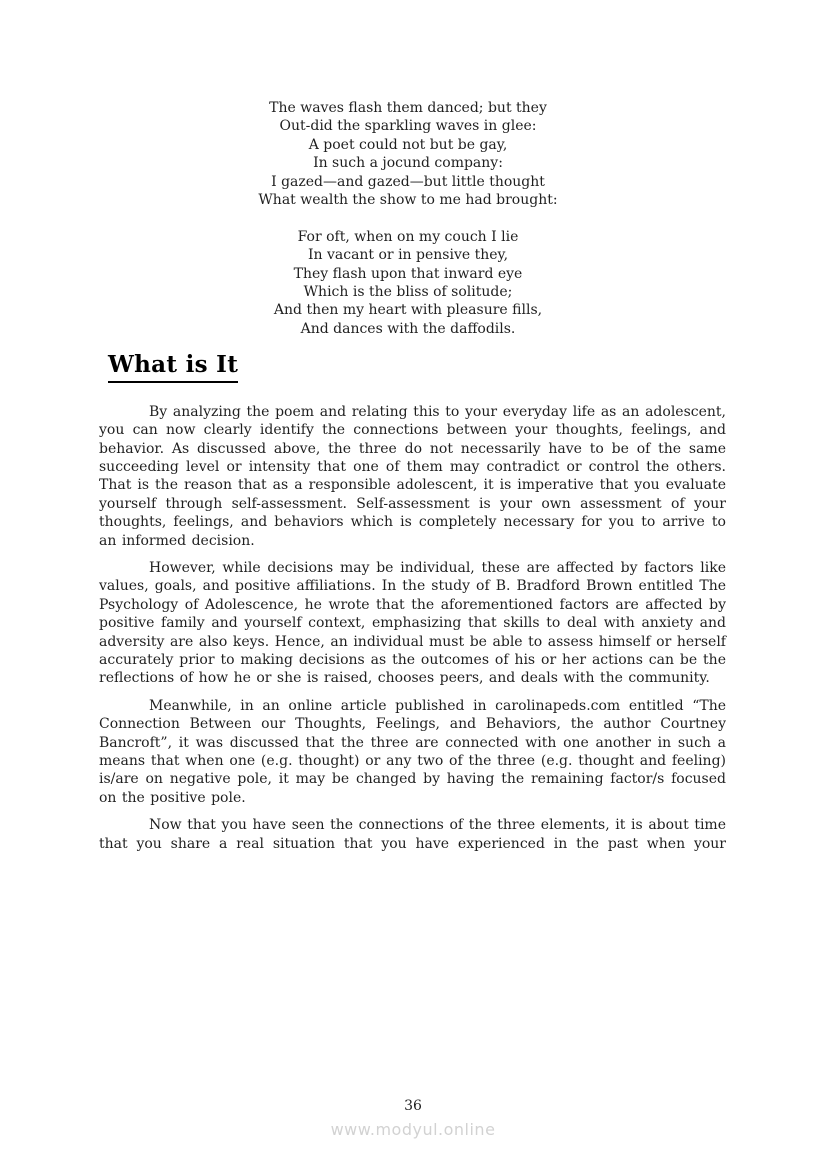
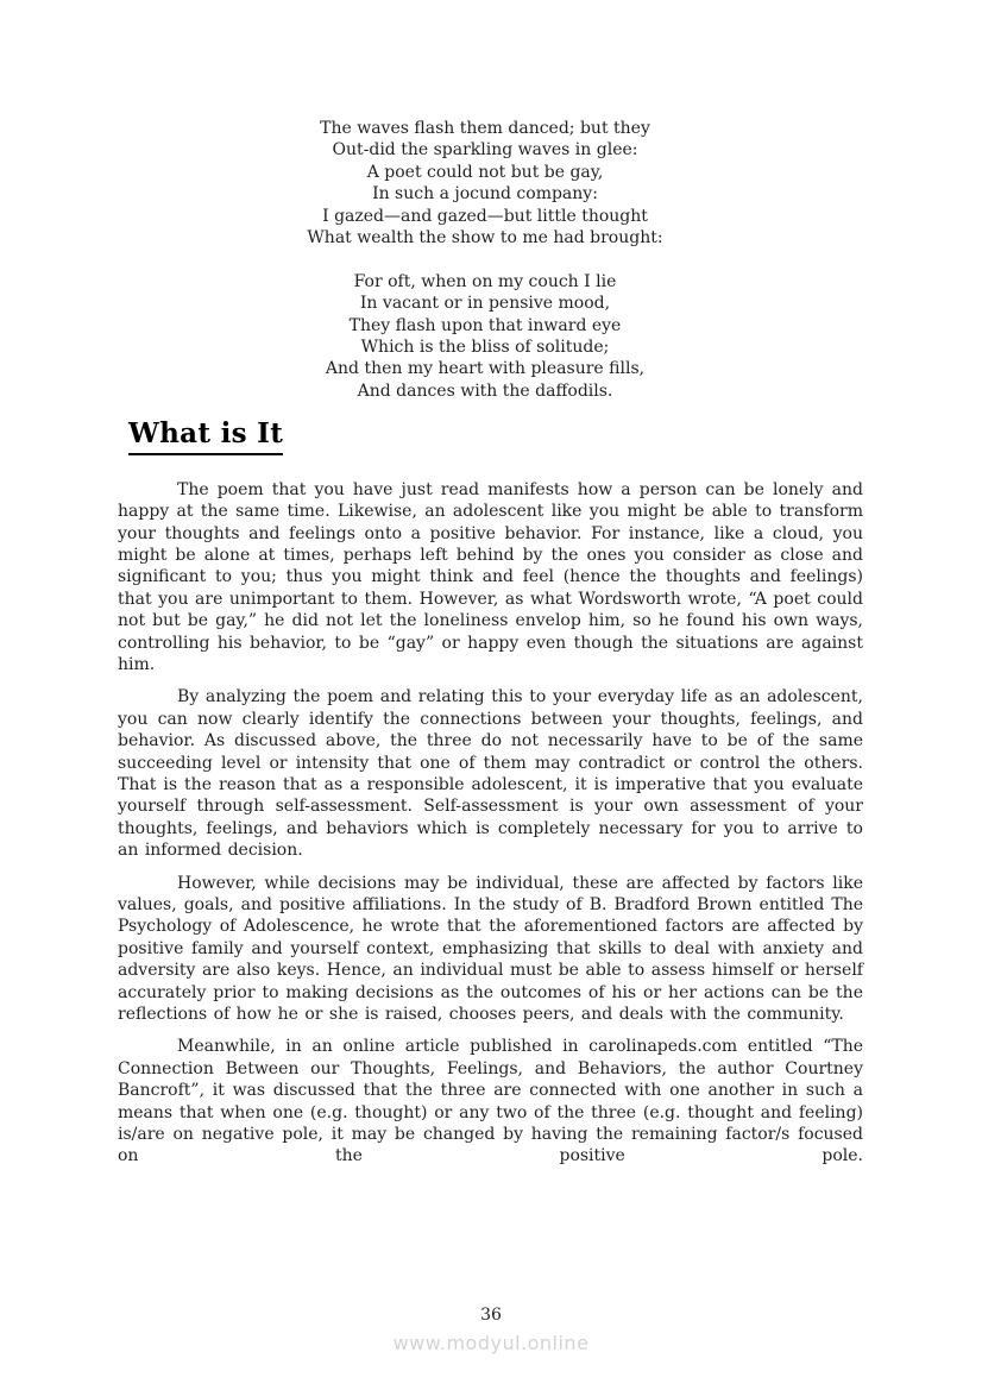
  The waves flash them danced; but they
  Out-did the sparkling waves in glee:
  A poet could not but be gay,
  In such a jocund company:
  I gazed—and gazed—but little thought
  What wealth the show to me had brought:
  For oft, when on my couch I lie
- In vacant or in pensive they,
+ In vacant or in pensive mood,
  They flash upon that inward eye
  Which is the bliss of solitude;
  And then my heart with pleasure fills,
  And dances with the daffodils.
  What is It
+ The poem that you have just read manifests how a person can be lonely and happy at the same time. Likewise, an adolescent like you might be able to transform your thoughts and feelings onto a positive behavior. For instance, like a cloud, you might be alone at times, perhaps left behind by the ones you consider as close and significant to you; thus you might think and feel (hence the thoughts and feelings) that you are unimportant to them. However, as what Wordsworth wrote, “A poet could not but be gay,” he did not let the loneliness envelop him, so he found his own ways, controlling his behavior, to be “gay” or happy even though the situations are against him.
  By analyzing the poem and relating this to your everyday life as an adolescent, you can now clearly identify the connections between your thoughts, feelings, and behavior. As discussed above, the three do not necessarily have to be of the same succeeding level or intensity that one of them may contradict or control the others. That is the reason that as a responsible adolescent, it is imperative that you evaluate yourself through self-assessment. Self-assessment is your own assessment of your thoughts, feelings, and behaviors which is completely necessary for you to arrive to an informed decision.
  However, while decisions may be individual, these are affected by factors like values, goals, and positive affiliations. In the study of B. Bradford Brown entitled The Psychology of Adolescence, he wrote that the aforementioned factors are affected by positive family and yourself context, emphasizing that skills to deal with anxiety and adversity are also keys. Hence, an individual must be able to assess himself or herself accurately prior to making decisions as the outcomes of his or her actions can be the reflections of how he or she is raised, chooses peers, and deals with the community.
  Meanwhile, in an online article published in carolinapeds.com entitled “The Connection Between our Thoughts, Feelings, and Behaviors, the author Courtney Bancroft”, it was discussed that the three are connected with one another in such a means that when one (e.g. thought) or any two of the three (e.g. thought and feeling) is/are on negative pole, it may be changed by having the remaining factor/s focused on the positive pole.
- Now that you have seen the connections of the three elements, it is about time that you share a real situation that you have experienced in the past when your
  36
  www.modyul.online
